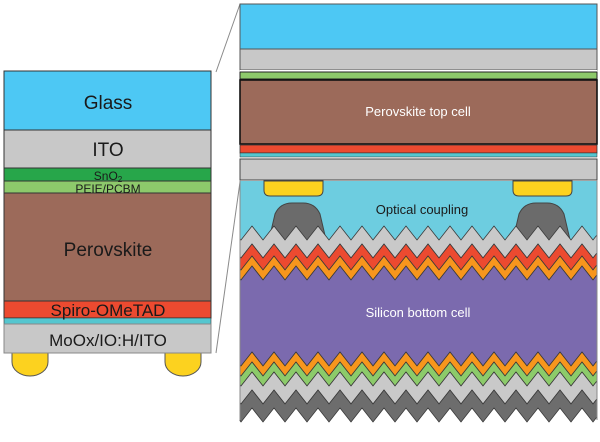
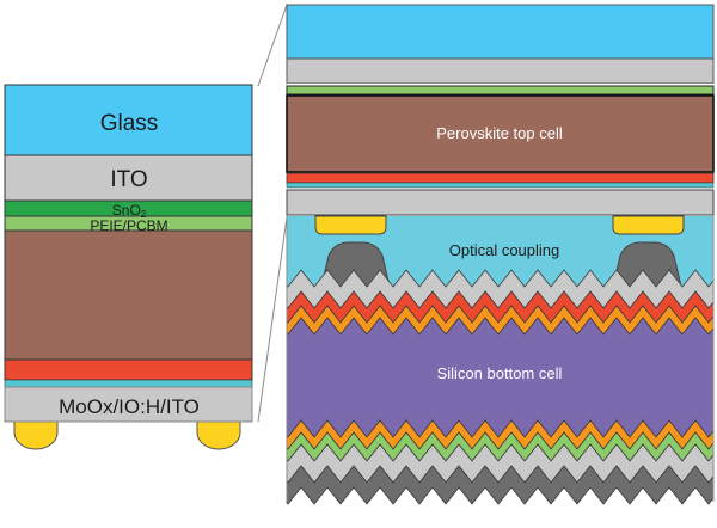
  Glass
  ITO
  SnO2
  PEIE/PCBM
- Perovskite
- Spiro-OMeTAD
  MoOx/IO:H/ITO
  Perovskite top cell
  Optical coupling
  Silicon bottom cell
